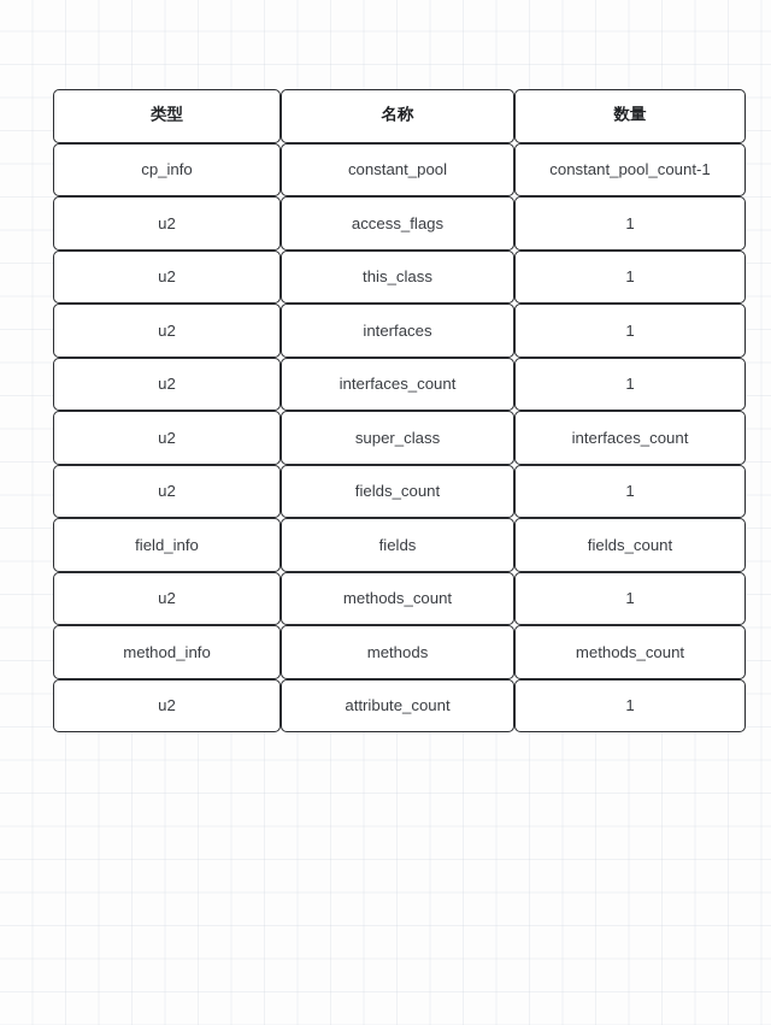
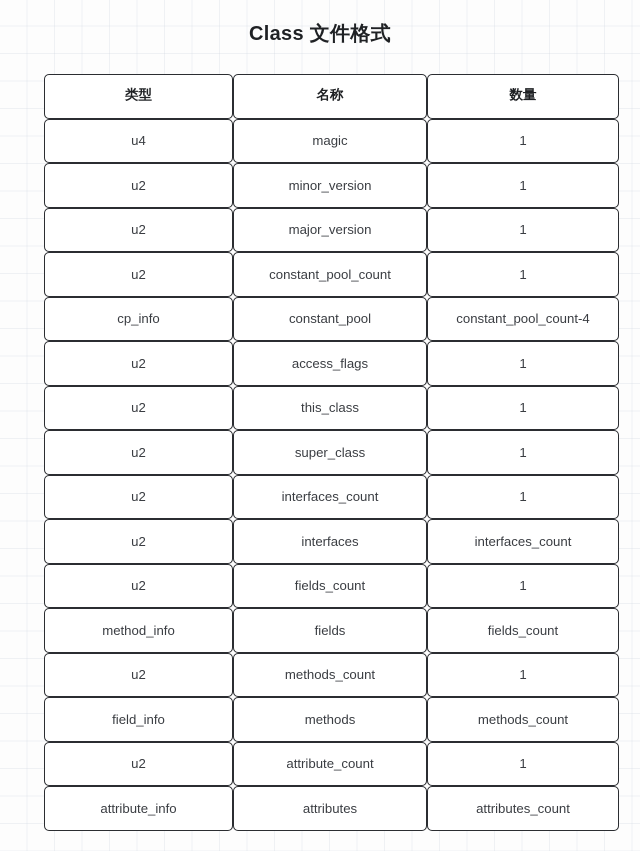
+ Class 文件格式
  类型	名称	数量
+ u4	magic	1
+ u2	minor_version	1
+ u2	major_version	1
+ u2	constant_pool_count	1
- cp_info	constant_pool	constant_pool_count-1
+ cp_info	constant_pool	constant_pool_count-4
  u2	access_flags	1
  u2	this_class	1
- u2	interfaces	1
+ u2	super_class	1
  u2	interfaces_count	1
- u2	super_class	interfaces_count
+ u2	interfaces	interfaces_count
  u2	fields_count	1
- field_info	fields	fields_count
+ method_info	fields	fields_count
  u2	methods_count	1
- method_info	methods	methods_count
+ field_info	methods	methods_count
  u2	attribute_count	1
+ attribute_info	attributes	attributes_count
